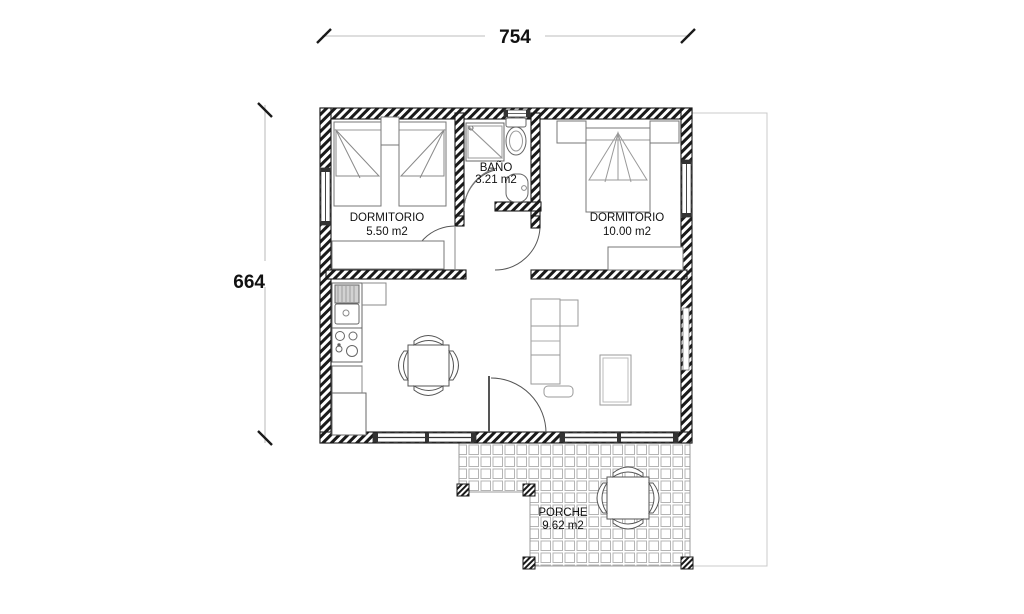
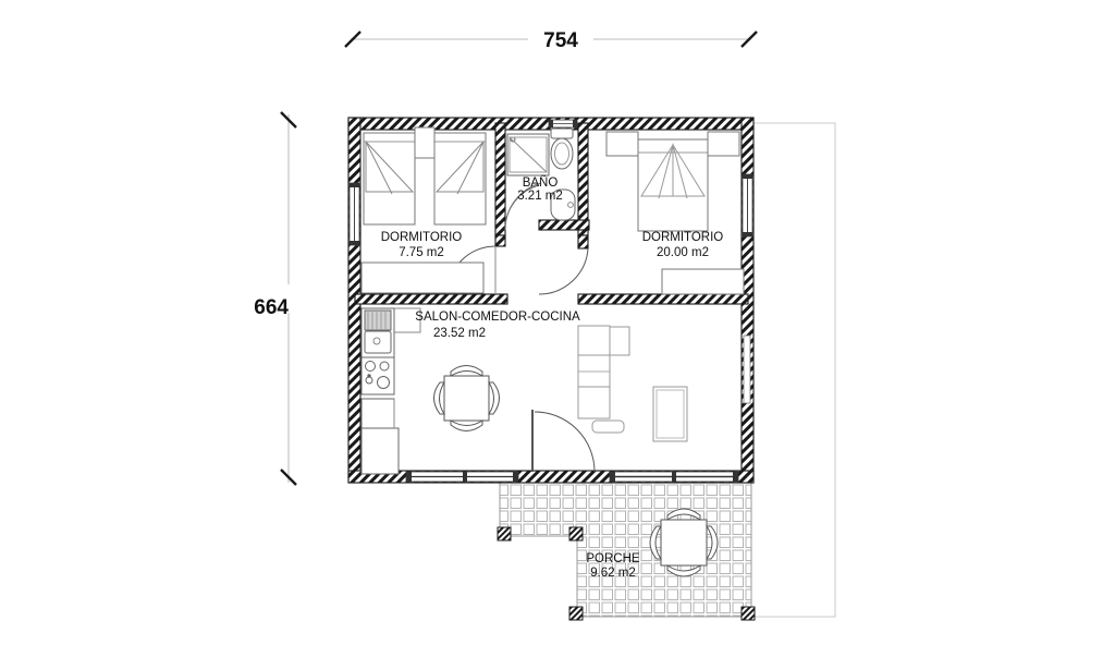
  754
  664
  DORMITORIO
- 5.50 m2
+ 7.75 m2
  BAÑO
  3.21 m2
  DORMITORIO
- 10.00 m2
+ 20.00 m2
+ SALON-COMEDOR-COCINA
+ 23.52 m2
  PORCHE
  9.62 m2
